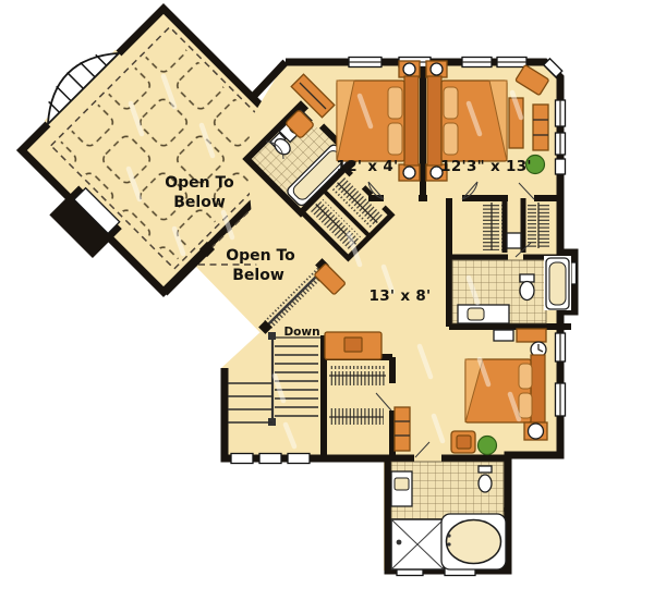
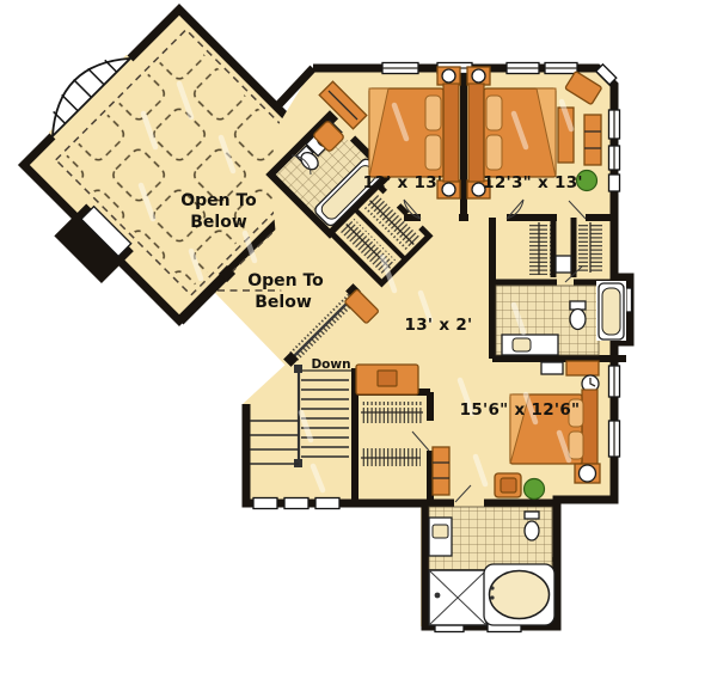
  Open To
  Below
  Open To
  Below
- 12' x 4'
+ 12' x 13'
  12'3" x 13'
- 13' x 8'
+ 13' x 2'
+ 15'6" x 12'6"
  Down
